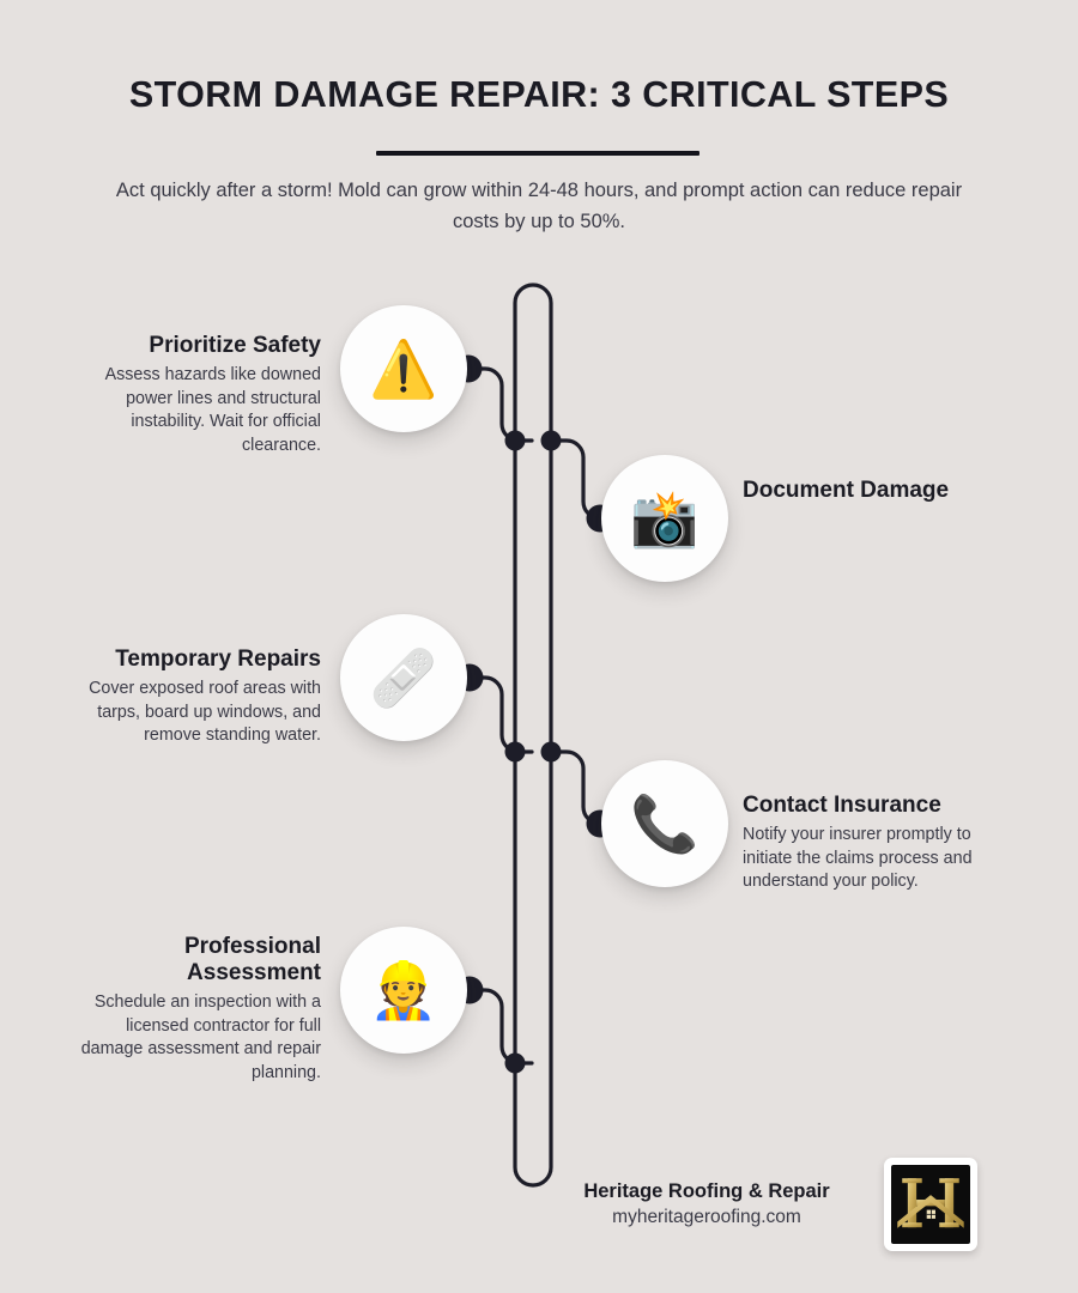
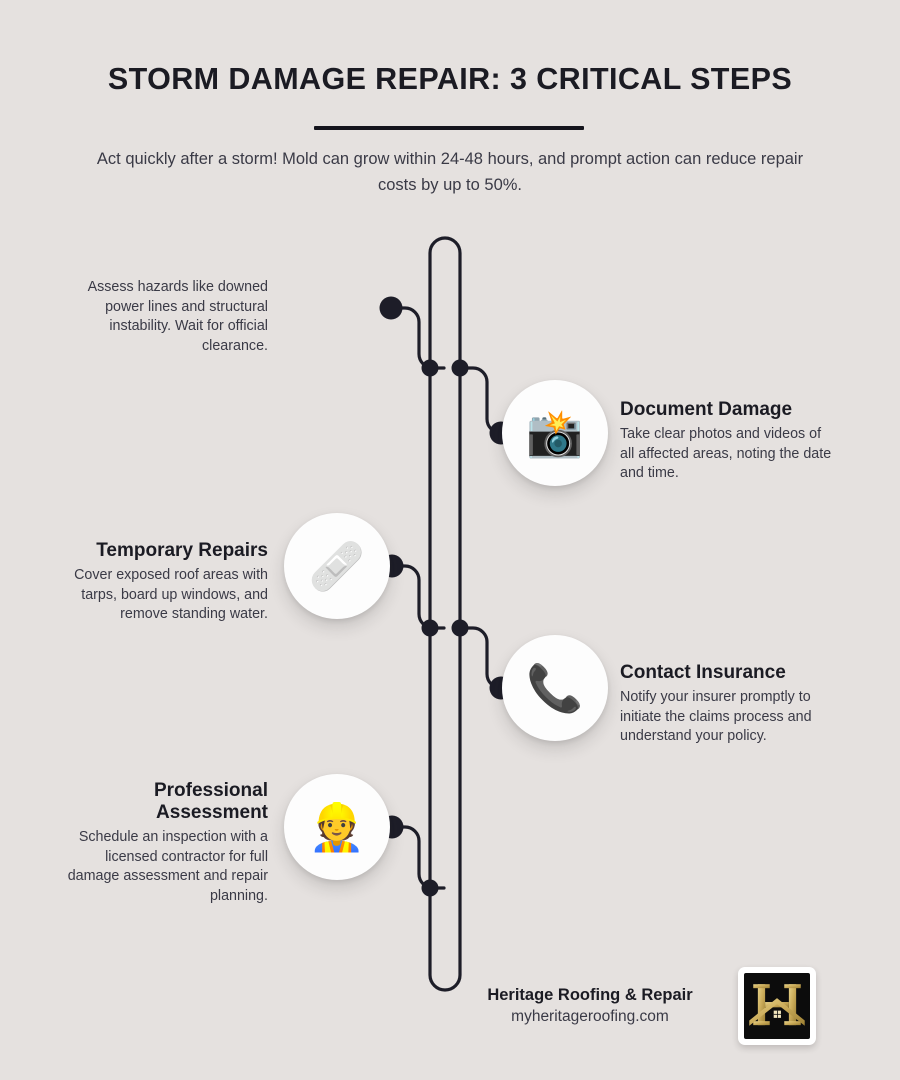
  STORM DAMAGE REPAIR: 3 CRITICAL STEPS
  Act quickly after a storm! Mold can grow within 24-48 hours, and prompt action can reduce repair costs by up to 50%.
- ⚠️
- Prioritize Safety
  Assess hazards like downed power lines and structural instability. Wait for official clearance.
  📸
  Document Damage
+ Take clear photos and videos of all affected areas, noting the date and time.
  🩹
  Temporary Repairs
  Cover exposed roof areas with tarps, board up windows, and remove standing water.
  📞
  Contact Insurance
  Notify your insurer promptly to initiate the claims process and understand your policy.
  👷
  Professional Assessment
  Schedule an inspection with a licensed contractor for full damage assessment and repair planning.
  Heritage Roofing & Repair
  myheritageroofing.com
